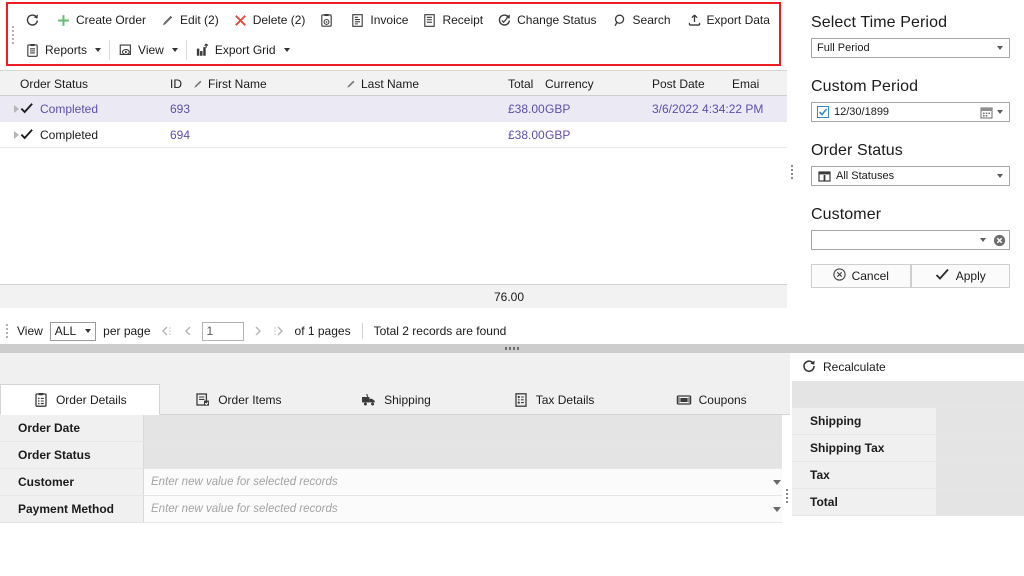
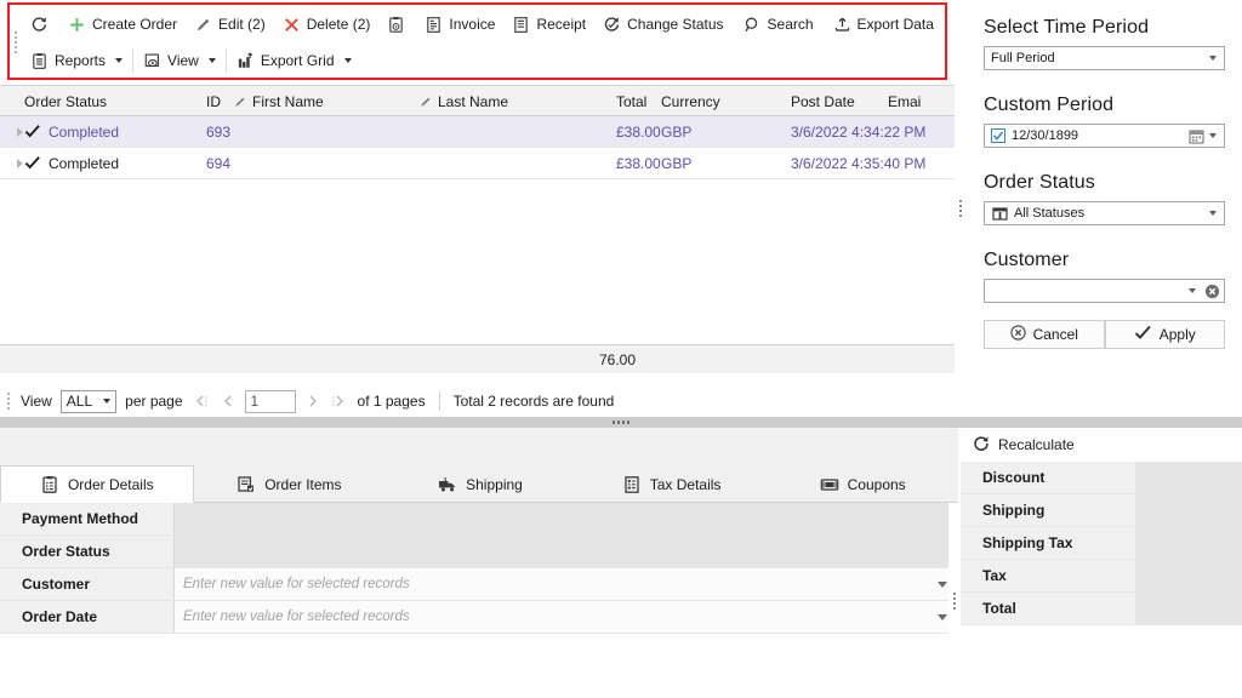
  Create Order
  Edit (2)
  Delete (2)
  Invoice
  Receipt
  Change Status
  Search
  Export Data
  Reports
  View
  Export Grid
  Order Status
  ID
  First Name
  Last Name
  Total
  Currency
  Post Date
  Emai
  Completed
  693
  £38.00
  GBP
  3/6/2022 4:34:22 PM
  Completed
  694
  £38.00
  GBP
+ 3/6/2022 4:35:40 PM
  76.00
  View
  ALL
  per page
  1
  of 1 pages
  Total 2 records are found
  Select Time Period
  Full Period
  Custom Period
  12/30/1899
  Order Status
  All Statuses
  Customer
  Cancel
  Apply
  Order Details
  Order Items
  Shipping
  Tax Details
  Coupons
- Order Date
+ Payment Method
  Order Status
  Customer
  Enter new value for selected records
- Payment Method
+ Order Date
  Enter new value for selected records
  Recalculate
+ Discount
  Shipping
  Shipping Tax
  Tax
  Total
